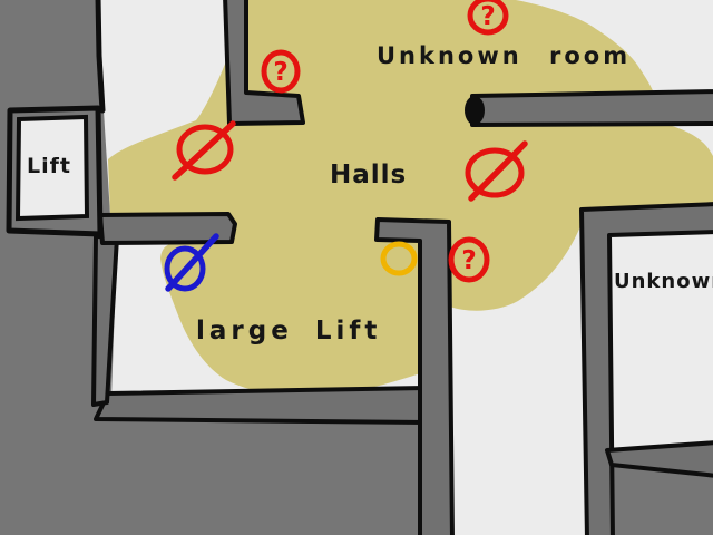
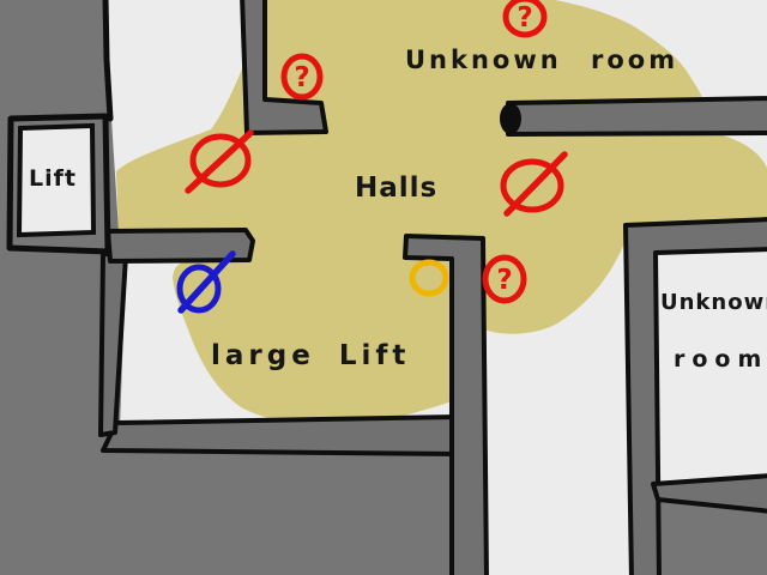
  Unknown room
  Halls
  Lift
  large Lift
  Unknow
+ room
  ?
  ?
  ?
